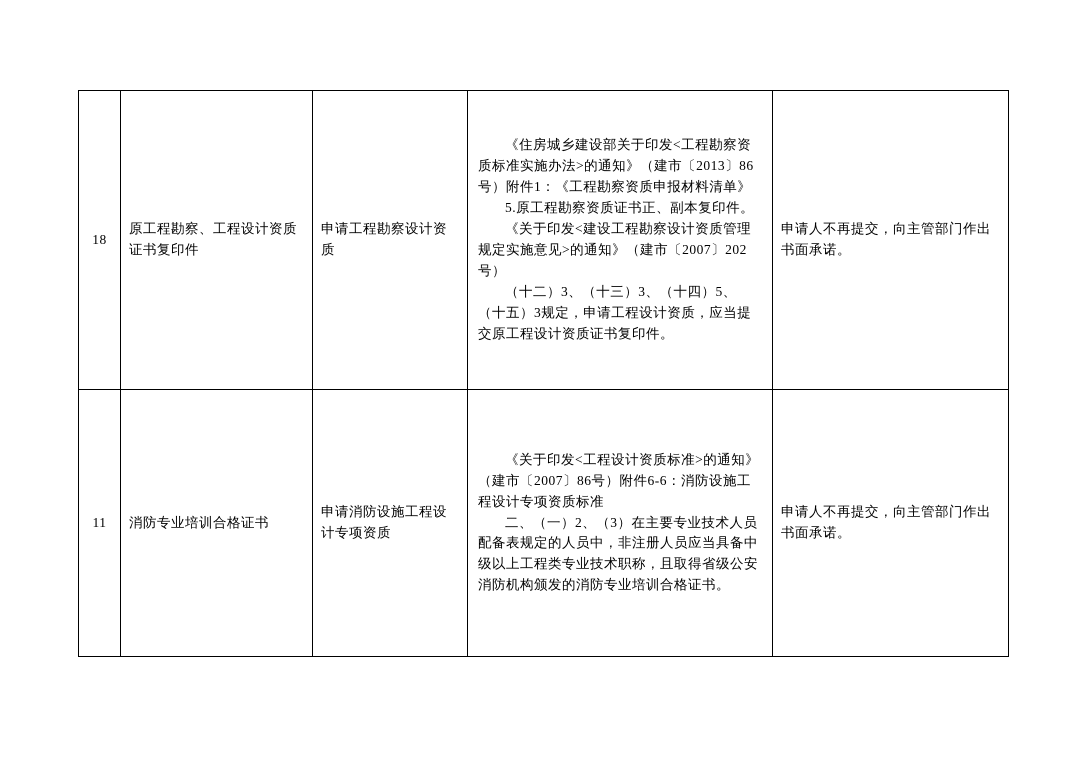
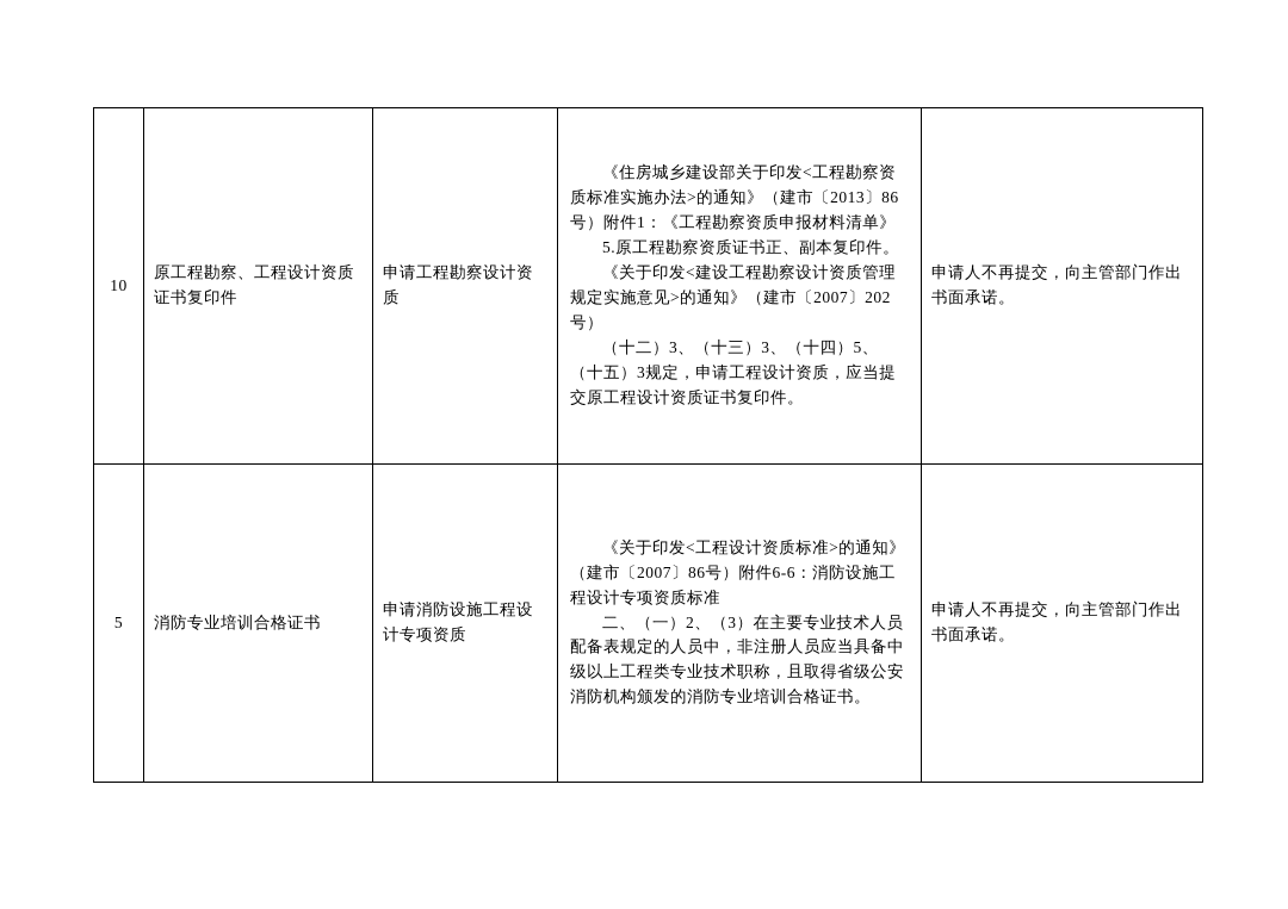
- 18	原工程勘察、工程设计资质证书复印件	申请工程勘察设计资质	《住房城乡建设部关于印发<工程勘察资质标准实施办法>的通知》（建市〔2013〕86号）附件1：《工程勘察资质申报材料清单》 5.原工程勘察资质证书正、副本复印件。 《关于印发<建设工程勘察设计资质管理规定实施意见>的通知》（建市〔2007〕202号） （十二）3、（十三）3、（十四）5、（十五）3规定，申请工程设计资质，应当提交原工程设计资质证书复印件。	申请人不再提交，向主管部门作出书面承诺。
+ 10	原工程勘察、工程设计资质证书复印件	申请工程勘察设计资质	《住房城乡建设部关于印发<工程勘察资质标准实施办法>的通知》（建市〔2013〕86号）附件1：《工程勘察资质申报材料清单》 5.原工程勘察资质证书正、副本复印件。 《关于印发<建设工程勘察设计资质管理规定实施意见>的通知》（建市〔2007〕202号） （十二）3、（十三）3、（十四）5、（十五）3规定，申请工程设计资质，应当提交原工程设计资质证书复印件。	申请人不再提交，向主管部门作出书面承诺。
- 11	消防专业培训合格证书	申请消防设施工程设计专项资质	《关于印发<工程设计资质标准>的通知》（建市〔2007〕86号）附件6-6：消防设施工程设计专项资质标准 二、（一）2、（3）在主要专业技术人员配备表规定的人员中，非注册人员应当具备中级以上工程类专业技术职称，且取得省级公安消防机构颁发的消防专业培训合格证书。	申请人不再提交，向主管部门作出书面承诺。
+ 5	消防专业培训合格证书	申请消防设施工程设计专项资质	《关于印发<工程设计资质标准>的通知》（建市〔2007〕86号）附件6-6：消防设施工程设计专项资质标准 二、（一）2、（3）在主要专业技术人员配备表规定的人员中，非注册人员应当具备中级以上工程类专业技术职称，且取得省级公安消防机构颁发的消防专业培训合格证书。	申请人不再提交，向主管部门作出书面承诺。
